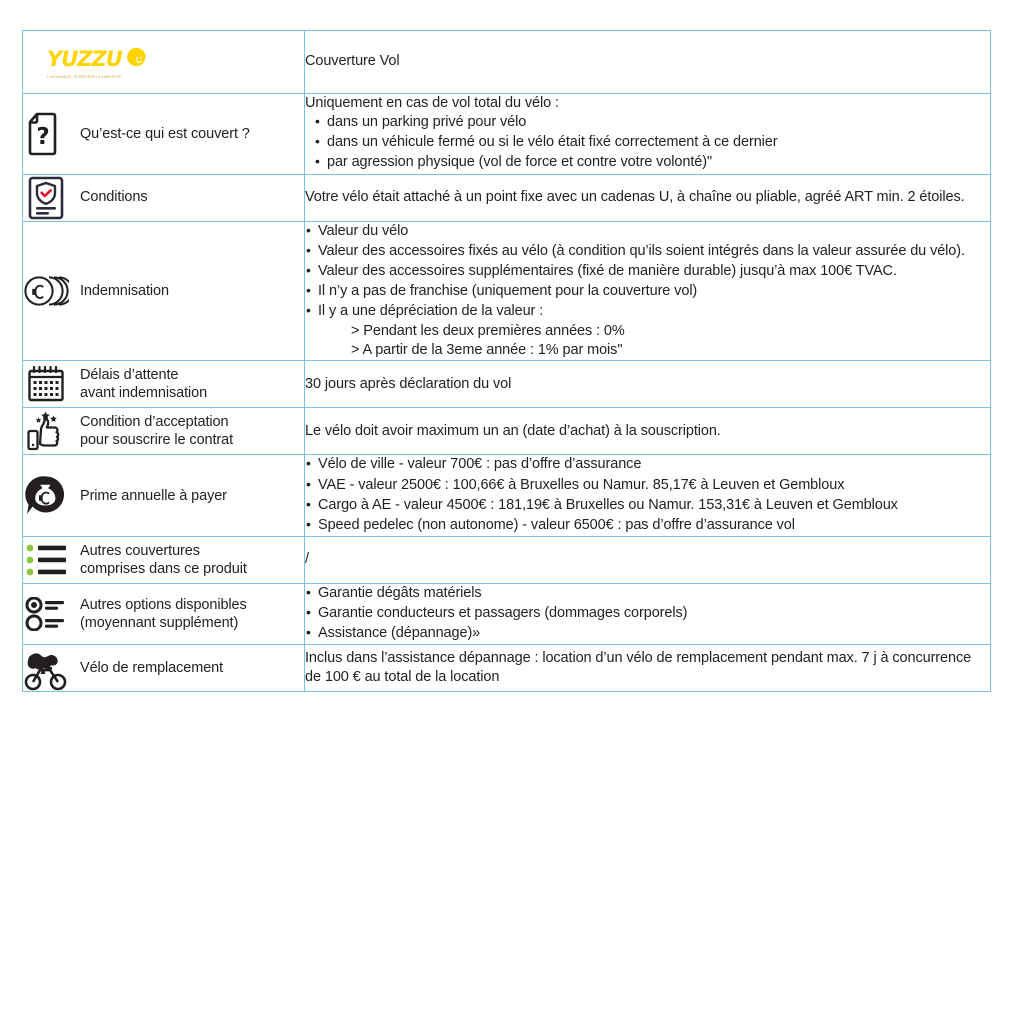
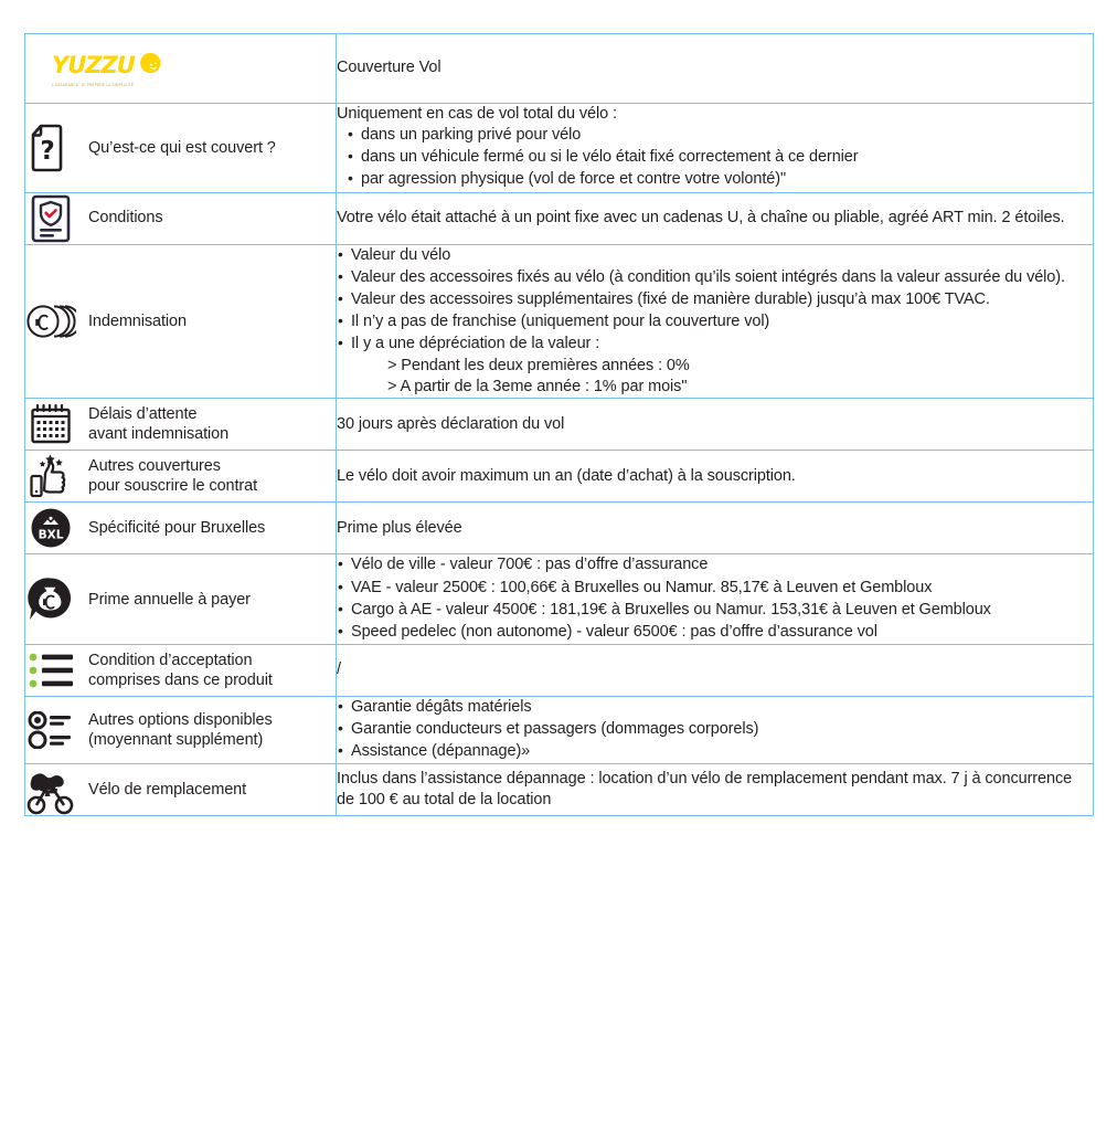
  ? Qu’est-ce qui est couvert ?	Uniquement en cas de vol total du vélo : dans un parking privé pour vélo dans un véhicule fermé ou si le vélo était fixé correctement à ce dernier par agression physique (vol de force et contre votre volonté)"
  Conditions	Votre vélo était attaché à un point fixe avec un cadenas U, à chaîne ou pliable, agréé ART min. 2 étoiles.
  Indemnisation	Valeur du vélo Valeur des accessoires fixés au vélo (à condition qu’ils soient intégrés dans la valeur assurée du vélo). Valeur des accessoires supplémentaires (fixé de manière durable) jusqu’à max 100€ TVAC. Il n’y a pas de franchise (uniquement pour la couverture vol) Il y a une dépréciation de la valeur : > Pendant les deux premières années : 0% > A partir de la 3eme année : 1% par mois"
  Délais d’attente avant indemnisation	30 jours après déclaration du vol
- Condition d’acceptation pour souscrire le contrat	Le vélo doit avoir maximum un an (date d’achat) à la souscription.
+ Autres couvertures pour souscrire le contrat	Le vélo doit avoir maximum un an (date d’achat) à la souscription.
+ BXL Spécificité pour Bruxelles	Prime plus élevée
  Prime annuelle à payer	Vélo de ville - valeur 700€ : pas d’offre d’assurance VAE - valeur 2500€ : 100,66€ à Bruxelles ou Namur. 85,17€ à Leuven et Gembloux Cargo à AE - valeur 4500€ : 181,19€ à Bruxelles ou Namur. 153,31€ à Leuven et Gembloux Speed pedelec (non autonome) - valeur 6500€ : pas d’offre d’assurance vol
- Autres couvertures comprises dans ce produit	/
+ Condition d’acceptation comprises dans ce produit	/
  Autres options disponibles (moyennant supplément)	Garantie dégâts matériels Garantie conducteurs et passagers (dommages corporels) Assistance (dépannage)»
  Vélo de remplacement	Inclus dans l’assistance dépannage : location d’un vélo de remplacement pendant max. 7 j à concurrence de 100 € au total de la location
